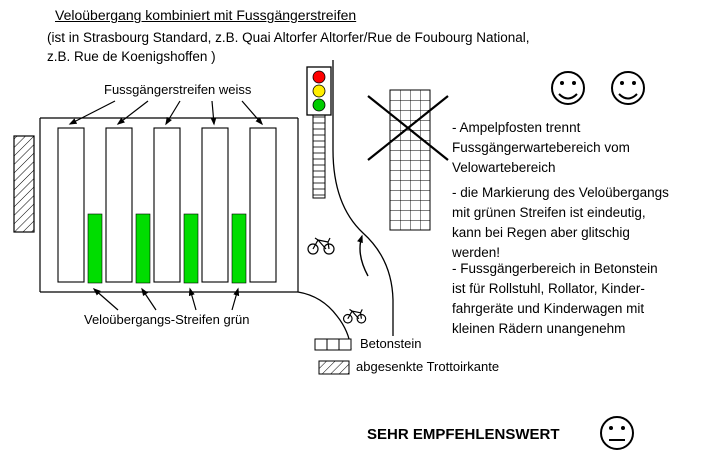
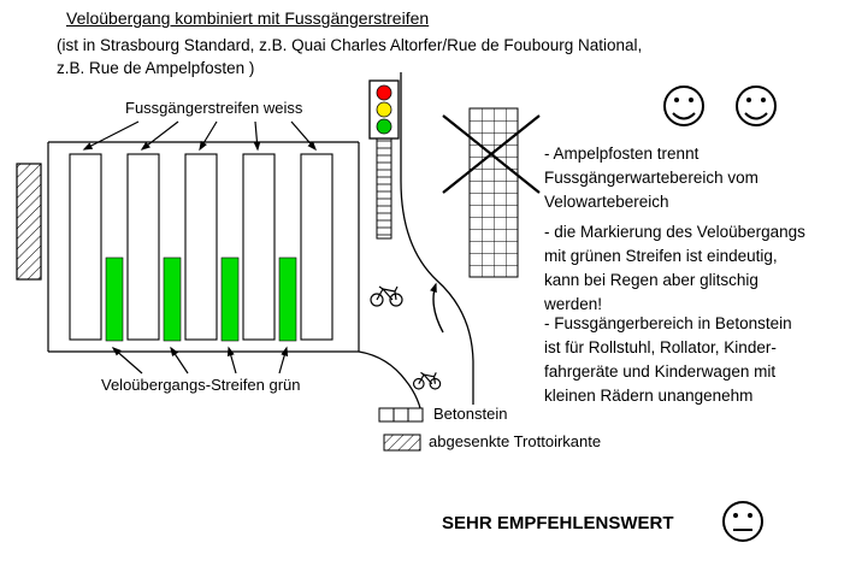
  Veloübergang kombiniert mit Fussgängerstreifen
- (ist in Strasbourg Standard, z.B. Quai Altorfer Altorfer/Rue de Foubourg National,
+ (ist in Strasbourg Standard, z.B. Quai Charles Altorfer/Rue de Foubourg National,
- z.B. Rue de Koenigshoffen )
+ z.B. Rue de Ampelpfosten )
  Fussgängerstreifen weiss
  Veloübergangs-Streifen grün
  - Ampelpfosten trennt
  Fussgängerwartebereich vom
  Velowartebereich
  - die Markierung des Veloübergangs
  mit grünen Streifen ist eindeutig,
  kann bei Regen aber glitschig
  werden!
  - Fussgängerbereich in Betonstein
  ist für Rollstuhl, Rollator, Kinder-
  fahrgeräte und Kinderwagen mit
  kleinen Rädern unangenehm
  Betonstein
  abgesenkte Trottoirkante
  SEHR EMPFEHLENSWERT
